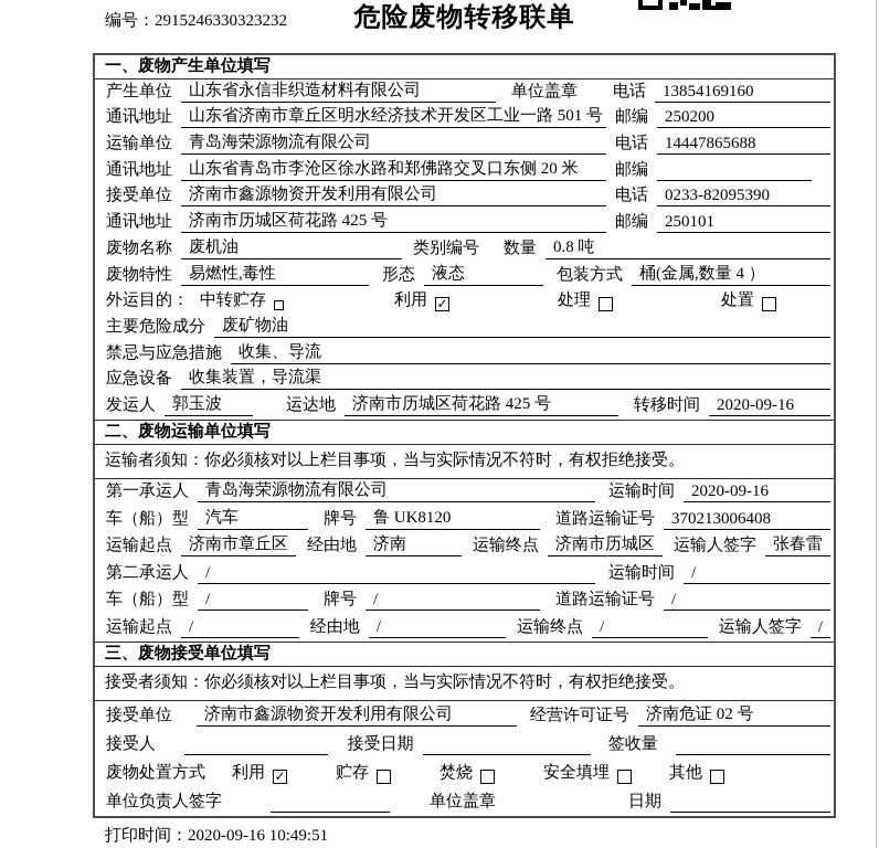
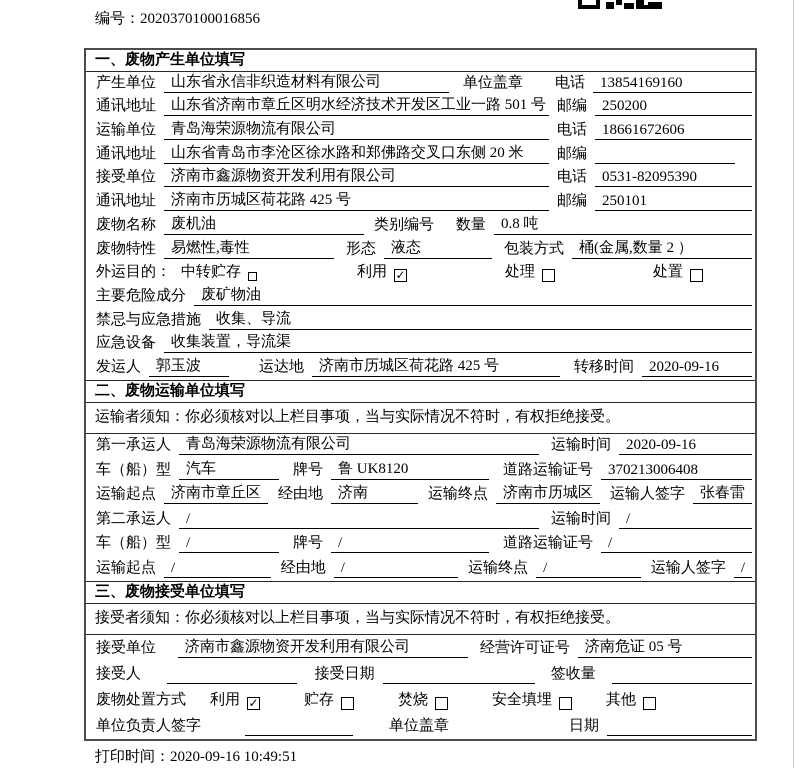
- 编号：2915246330323232
+ 编号：2020370100016856
- 危险废物转移联单
  一、废物产生单位填写
  产生单位
  山东省永信非织造材料有限公司
  单位盖章
  电话
  13854169160
  通讯地址
  山东省济南市章丘区明水经济技术开发区工业一路 501 号
  邮编
  250200
  运输单位
  青岛海荣源物流有限公司
  电话
- 14447865688
+ 18661672606
  通讯地址
  山东省青岛市李沧区徐水路和郑佛路交叉口东侧 20 米
  邮编
  接受单位
  济南市鑫源物资开发利用有限公司
  电话
- 0233-82095390
+ 0531-82095390
  通讯地址
  济南市历城区荷花路 425 号
  邮编
  250101
  废物名称
  废机油
  类别编号
  数量
  0.8 吨
  废物特性
  易燃性,毒性
  形态
  液态
  包装方式
- 桶(金属,数量 4 ）
+ 桶(金属,数量 2 ）
  外运目的：
  中转贮存
  利用
  ✓
  处理
  处置
  主要危险成分
  废矿物油
  禁忌与应急措施
  收集、导流
  应急设备
  收集装置，导流渠
  发运人
  郭玉波
  运达地
  济南市历城区荷花路 425 号
  转移时间
  2020-09-16
  二、废物运输单位填写
  运输者须知：你必须核对以上栏目事项，当与实际情况不符时，有权拒绝接受。
  第一承运人
  青岛海荣源物流有限公司
  运输时间
  2020-09-16
  车（船）型
  汽车
  牌号
  鲁 UK8120
  道路运输证号
  370213006408
  运输起点
  济南市章丘区
  经由地
  济南
  运输终点
  济南市历城区
  运输人签字
  张春雷
  第二承运人
  /
  运输时间
  /
  车（船）型
  /
  牌号
  /
  道路运输证号
  /
  运输起点
  /
  经由地
  /
  运输终点
  /
  运输人签字
  /
  三、废物接受单位填写
  接受者须知：你必须核对以上栏目事项，当与实际情况不符时，有权拒绝接受。
  接受单位
  济南市鑫源物资开发利用有限公司
  经营许可证号
- 济南危证 02 号
+ 济南危证 05 号
  接受人
  接受日期
  签收量
  废物处置方式
  利用
  ✓
  贮存
  焚烧
  安全填埋
  其他
  单位负责人签字
  单位盖章
  日期
  打印时间：2020-09-16 10:49:51
